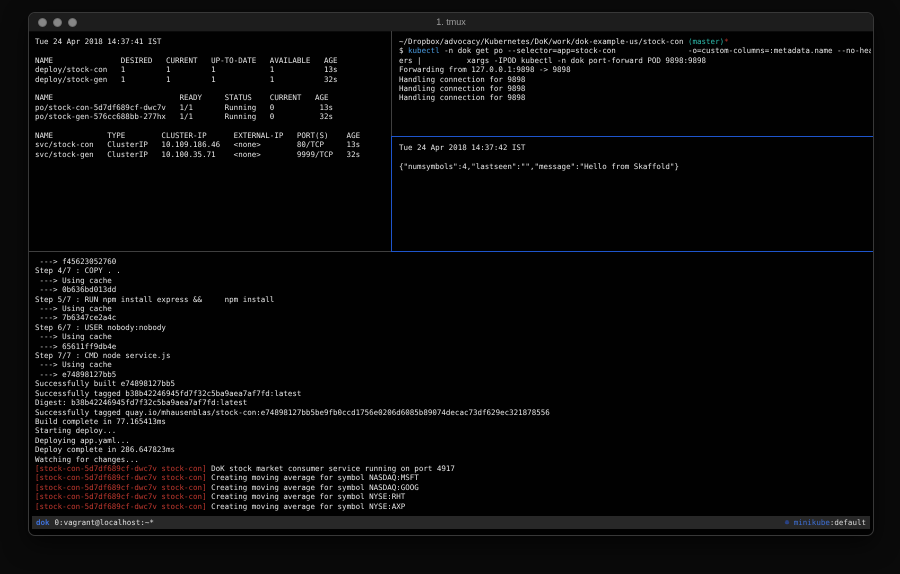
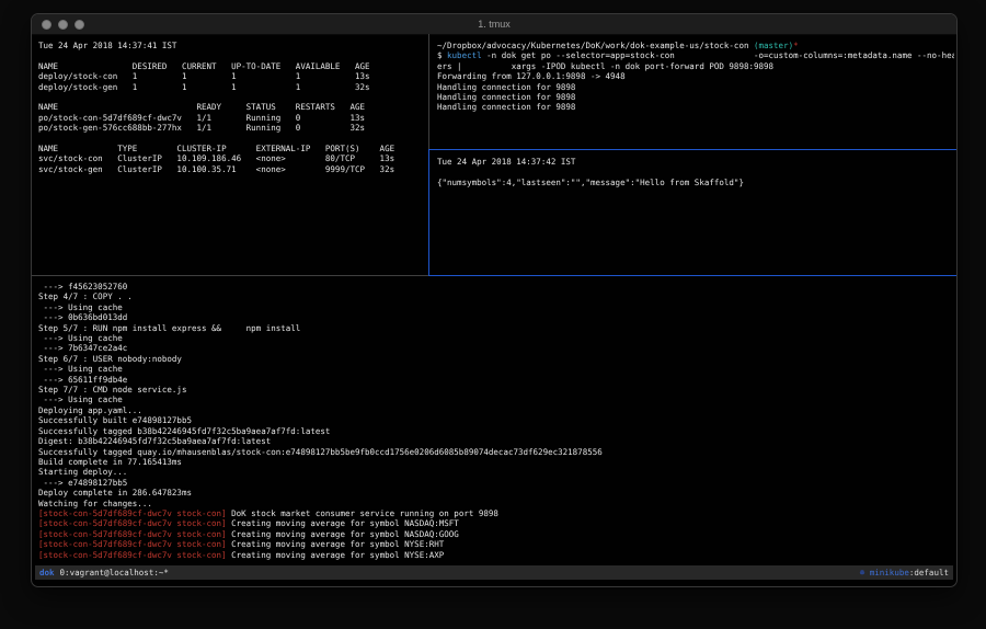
  1. tmux
  Tue 24 Apr 2018 14:37:41 IST
  NAME DESIRED CURRENT UP-TO-DATE AVAILABLE AGE
  deploy/stock-con 1 1 1 1 13s
  deploy/stock-gen 1 1 1 1 32s
- NAME READY STATUS CURRENT AGE
+ NAME READY STATUS RESTARTS AGE
  po/stock-con-5d7df689cf-dwc7v 1/1 Running 0 13s
  po/stock-gen-576cc688bb-277hx 1/1 Running 0 32s
  NAME TYPE CLUSTER-IP EXTERNAL-IP PORT(S) AGE
  svc/stock-con ClusterIP 10.109.186.46 <none> 80/TCP 13s
  svc/stock-gen ClusterIP 10.100.35.71 <none> 9999/TCP 32s
  ~/Dropbox/advocacy/Kubernetes/DoK/work/dok-example-us/stock-con (master)*
  $ kubectl -n dok get po --selector=app=stock-con -o=custom-columns=:metadata.name --no-hea
  ers | xargs -IPOD kubectl -n dok port-forward POD 9898:9898
- Forwarding from 127.0.0.1:9898 -> 9898
+ Forwarding from 127.0.0.1:9898 -> 4948
  Handling connection for 9898
  Handling connection for 9898
  Handling connection for 9898
  Tue 24 Apr 2018 14:37:42 IST
  {"numsymbols":4,"lastseen":"","message":"Hello from Skaffold"}
  ---> f45623052760
  Step 4/7 : COPY . .
  ---> Using cache
  ---> 0b636bd013dd
  Step 5/7 : RUN npm install express && npm install
  ---> Using cache
  ---> 7b6347ce2a4c
  Step 6/7 : USER nobody:nobody
  ---> Using cache
  ---> 65611ff9db4e
  Step 7/7 : CMD node service.js
  ---> Using cache
- ---> e74898127bb5
+ Deploying app.yaml...
  Successfully built e74898127bb5
  Successfully tagged b38b42246945fd7f32c5ba9aea7af7fd:latest
  Digest: b38b42246945fd7f32c5ba9aea7af7fd:latest
  Successfully tagged quay.io/mhausenblas/stock-con:e74898127bb5be9fb0ccd1756e0206d6085b89074decac73df629ec321878556
  Build complete in 77.165413ms
  Starting deploy...
- Deploying app.yaml...
+ ---> e74898127bb5
  Deploy complete in 286.647823ms
  Watching for changes...
- [stock-con-5d7df689cf-dwc7v stock-con] DoK stock market consumer service running on port 4917
+ [stock-con-5d7df689cf-dwc7v stock-con] DoK stock market consumer service running on port 9898
  [stock-con-5d7df689cf-dwc7v stock-con] Creating moving average for symbol NASDAQ:MSFT
  [stock-con-5d7df689cf-dwc7v stock-con] Creating moving average for symbol NASDAQ:GOOG
  [stock-con-5d7df689cf-dwc7v stock-con] Creating moving average for symbol NYSE:RHT
  [stock-con-5d7df689cf-dwc7v stock-con] Creating moving average for symbol NYSE:AXP
  dok 0:vagrant@localhost:~*
  ☸ minikube:default
